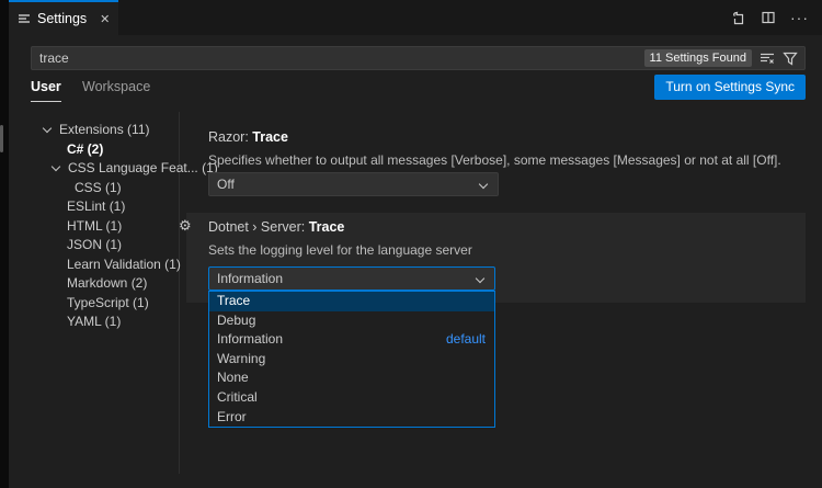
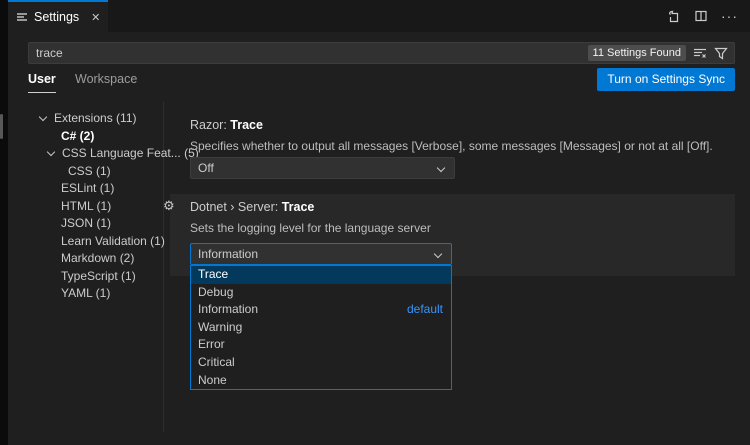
  Settings
  ✕
  ···
  trace
  11 Settings Found
  User
  Workspace
  Turn on Settings Sync
  Extensions (11)
  C# (2)
- CSS Language Feat... (1)
+ CSS Language Feat... (5)
  CSS (1)
  ESLint (1)
  HTML (1)
  JSON (1)
  Learn Validation (1)
  Markdown (2)
  TypeScript (1)
  YAML (1)
  Razor: Trace
  Specifies whether to output all messages [Verbose], some messages [Messages] or not at all [Off].
  Off
  ⚙
  Dotnet › Server: Trace
  Sets the logging level for the language server
  Information
  Trace
  Debug
  Information
  default
  Warning
- None
+ Error
  Critical
- Error
+ None
